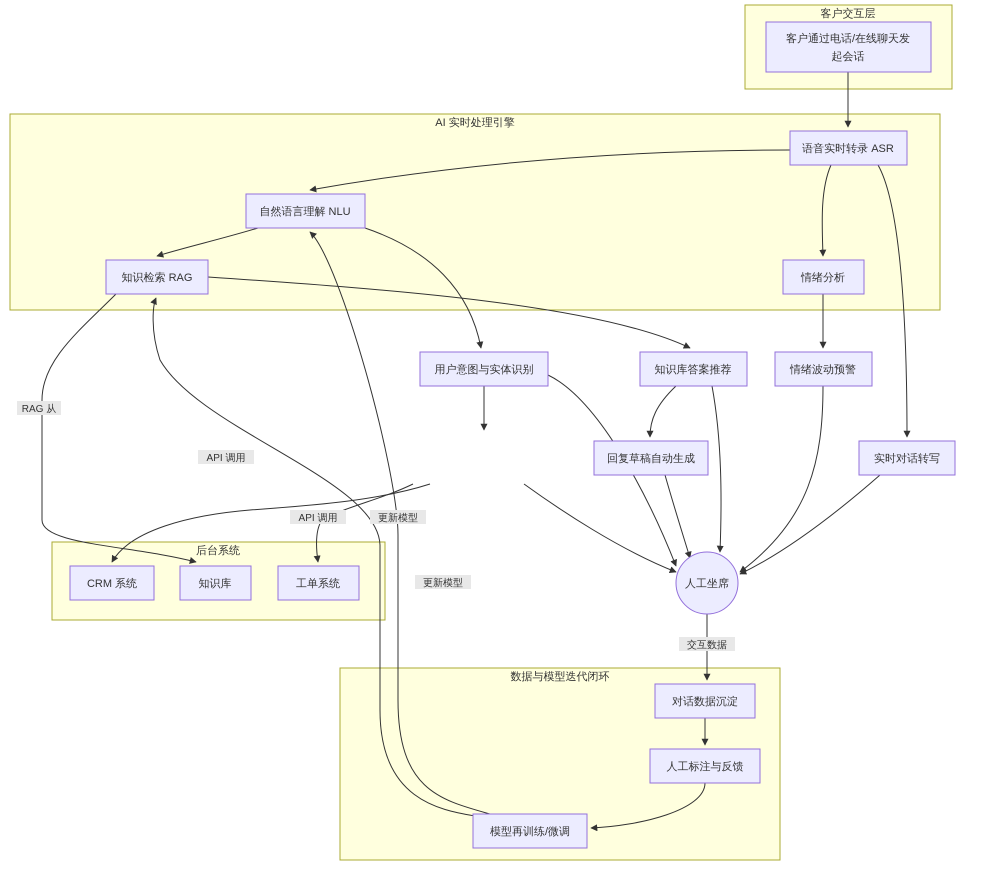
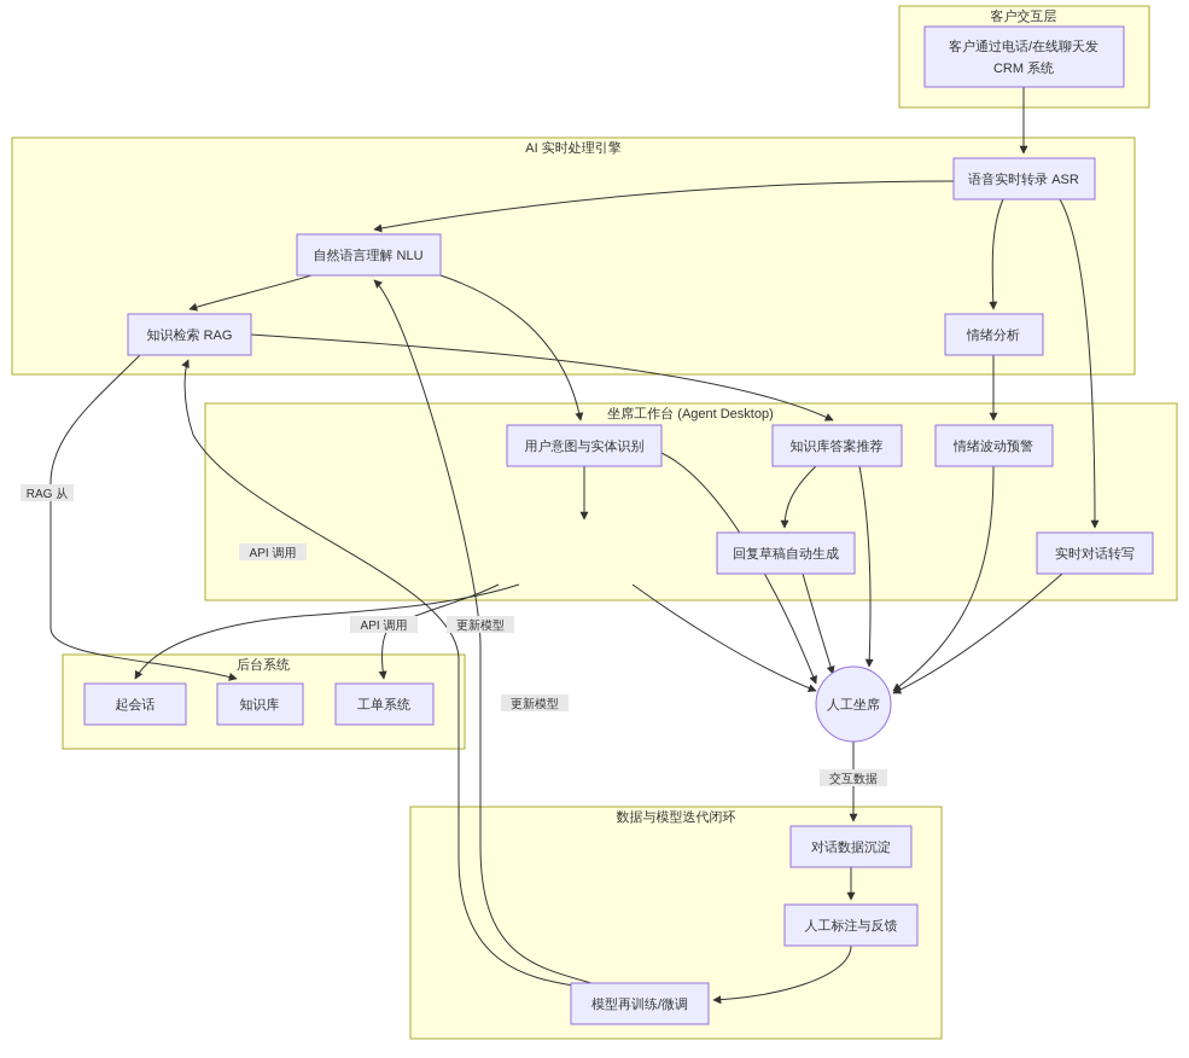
  客户交互层
  AI 实时处理引擎
+ 坐席工作台 (Agent Desktop)
  后台系统
  数据与模型迭代闭环
  客户通过电话/在线聊天发
- 起会话
+ CRM 系统
  语音实时转录 ASR
  自然语言理解 NLU
  知识检索 RAG
  情绪分析
  用户意图与实体识别
  知识库答案推荐
  情绪波动预警
  回复草稿自动生成
  实时对话转写
- CRM 系统
+ 起会话
  知识库
  工单系统
  人工坐席
  对话数据沉淀
  人工标注与反馈
  模型再训练/微调
  RAG 从
  API 调用
  API 调用
  更新模型
  更新模型
  交互数据
